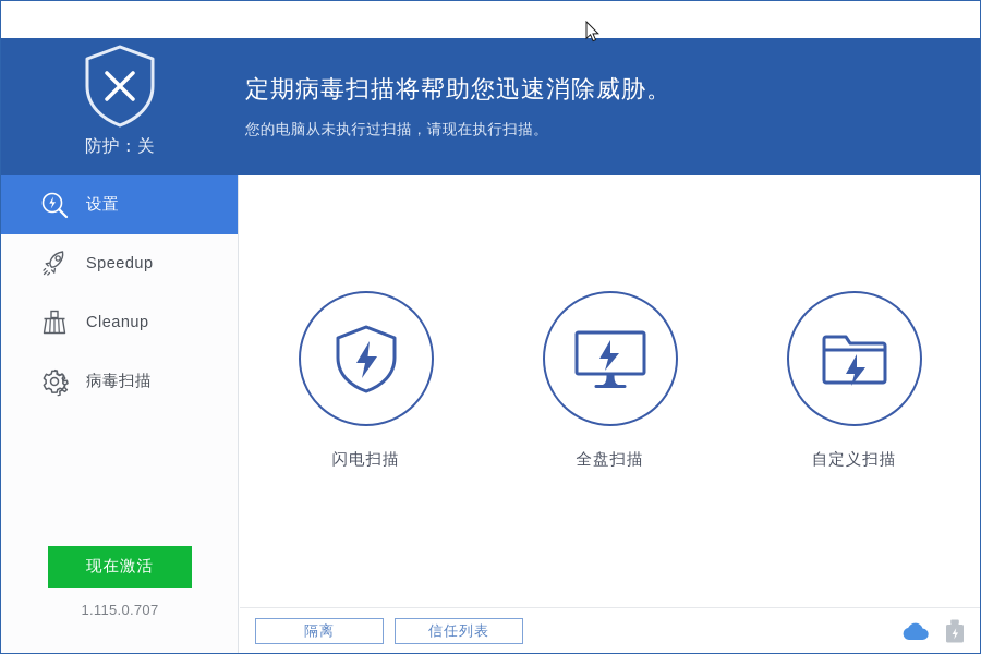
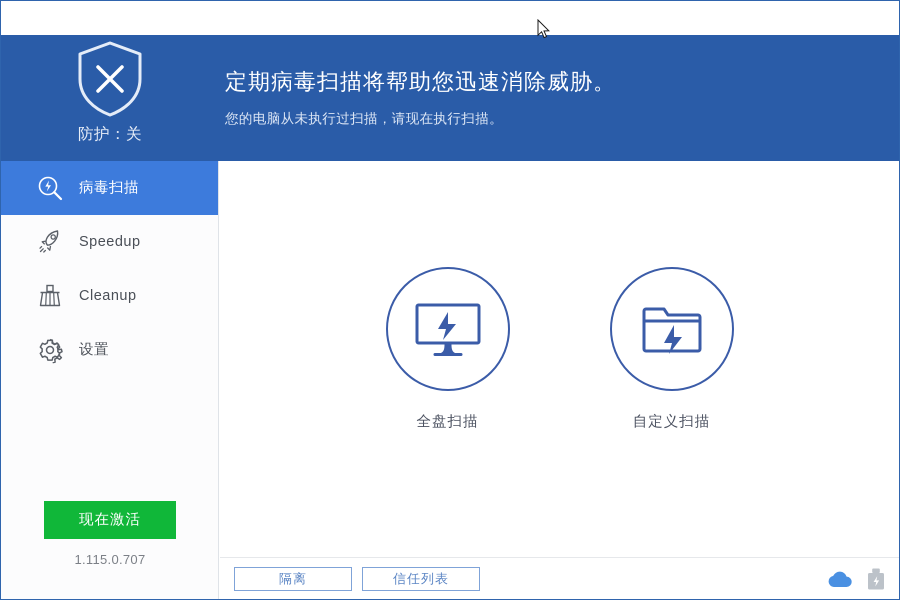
  防护：关
  定期病毒扫描将帮助您迅速消除威胁。
  您的电脑从未执行过扫描，请现在执行扫描。
- 设置
+ 病毒扫描
  Speedup
  Cleanup
- 病毒扫描
+ 设置
  现在激活
  1.115.0.707
- 闪电扫描
  全盘扫描
  自定义扫描
  隔离
  信任列表
